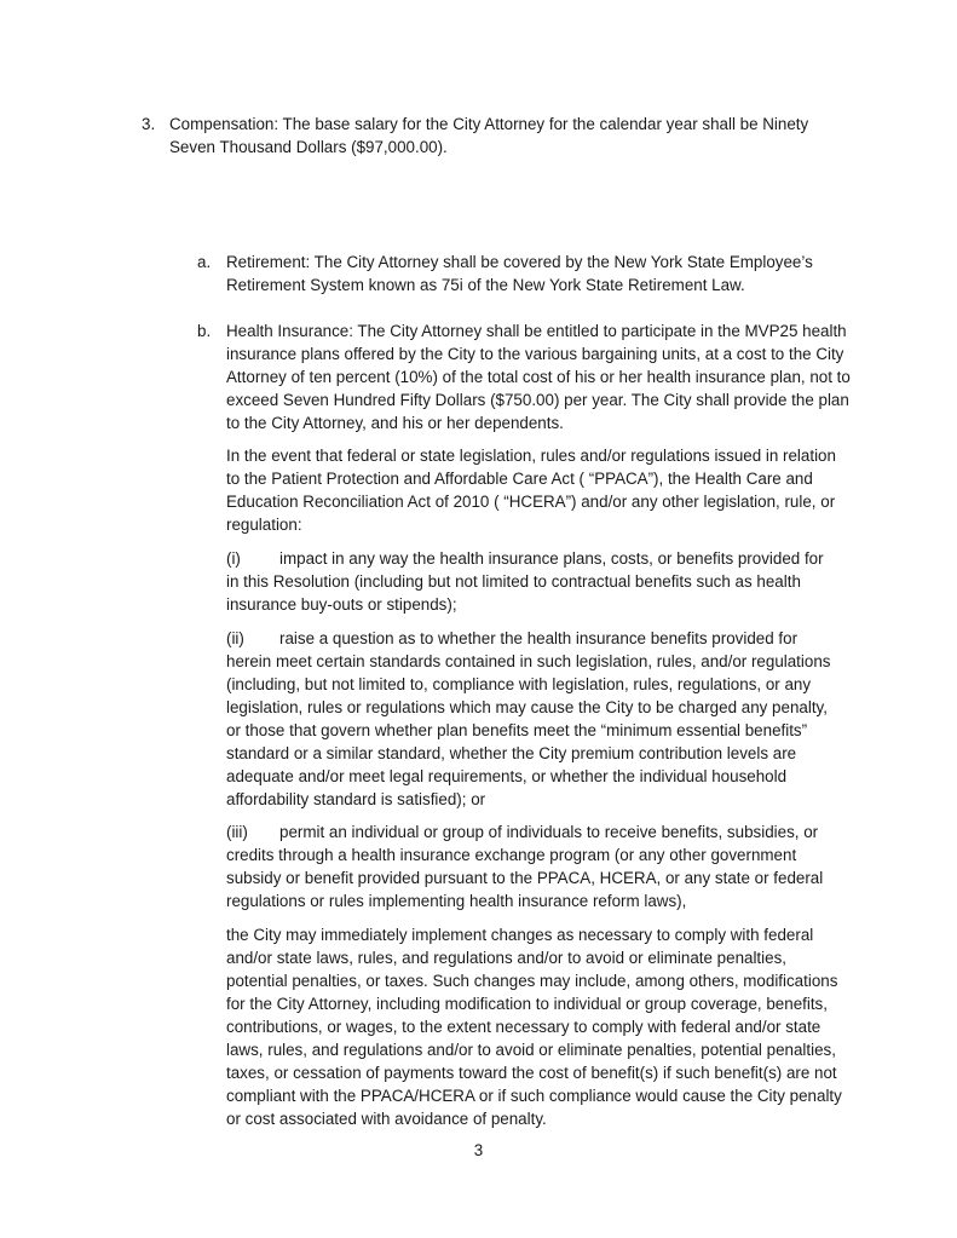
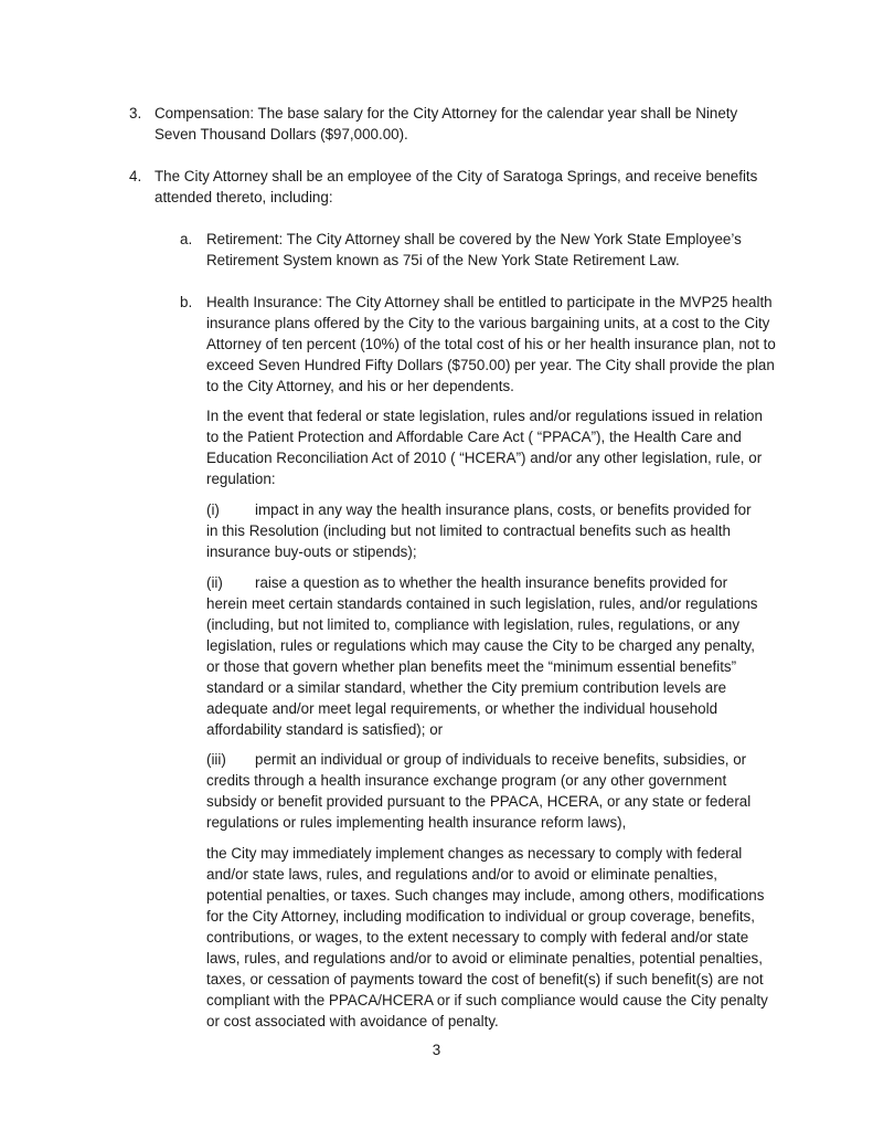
  3.
  Compensation: The base salary for the City Attorney for the calendar year shall be Ninety Seven Thousand Dollars ($97,000.00).
+ 4.
+ The City Attorney shall be an employee of the City of Saratoga Springs, and receive benefits attended thereto, including:
  a.
  Retirement: The City Attorney shall be covered by the New York State Employee’s Retirement System known as 75i of the New York State Retirement Law.
  b.
  Health Insurance: The City Attorney shall be entitled to participate in the MVP25 health insurance plans offered by the City to the various bargaining units, at a cost to the City Attorney of ten percent (10%) of the total cost of his or her health insurance plan, not to exceed Seven Hundred Fifty Dollars ($750.00) per year. The City shall provide the plan to the City Attorney, and his or her dependents.
  In the event that federal or state legislation, rules and/or regulations issued in relation to the Patient Protection and Affordable Care Act ( “PPACA”), the Health Care and Education Reconciliation Act of 2010 ( “HCERA”) and/or any other legislation, rule, or regulation:
  (i) impact in any way the health insurance plans, costs, or benefits provided for in this Resolution (including but not limited to contractual benefits such as health insurance buy-outs or stipends);
  (ii) raise a question as to whether the health insurance benefits provided for herein meet certain standards contained in such legislation, rules, and/or regulations (including, but not limited to, compliance with legislation, rules, regulations, or any legislation, rules or regulations which may cause the City to be charged any penalty, or those that govern whether plan benefits meet the “minimum essential benefits” standard or a similar standard, whether the City premium contribution levels are adequate and/or meet legal requirements, or whether the individual household affordability standard is satisfied); or
  (iii) permit an individual or group of individuals to receive benefits, subsidies, or credits through a health insurance exchange program (or any other government subsidy or benefit provided pursuant to the PPACA, HCERA, or any state or federal regulations or rules implementing health insurance reform laws),
  the City may immediately implement changes as necessary to comply with federal and/or state laws, rules, and regulations and/or to avoid or eliminate penalties, potential penalties, or taxes. Such changes may include, among others, modifications for the City Attorney, including modification to individual or group coverage, benefits, contributions, or wages, to the extent necessary to comply with federal and/or state laws, rules, and regulations and/or to avoid or eliminate penalties, potential penalties, taxes, or cessation of payments toward the cost of benefit(s) if such benefit(s) are not compliant with the PPACA/HCERA or if such compliance would cause the City penalty or cost associated with avoidance of penalty.
  3
